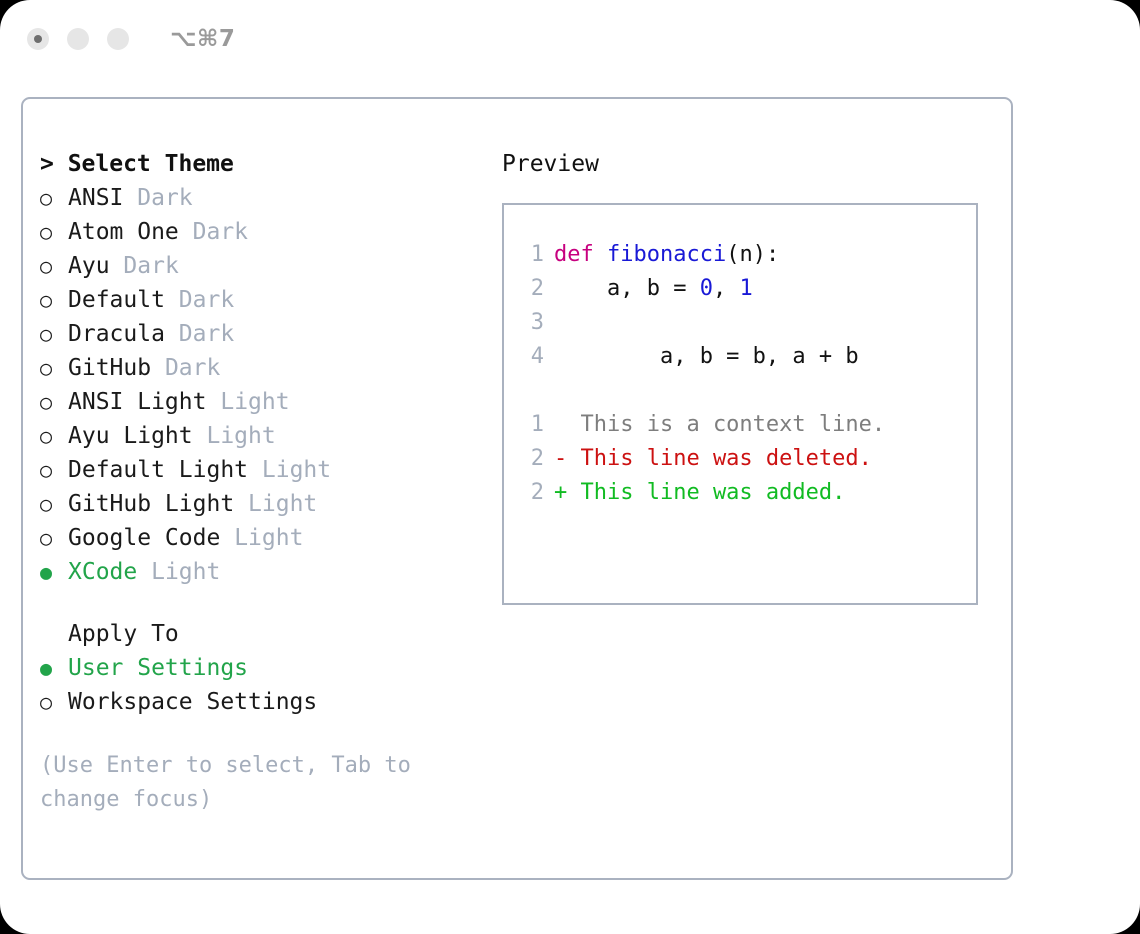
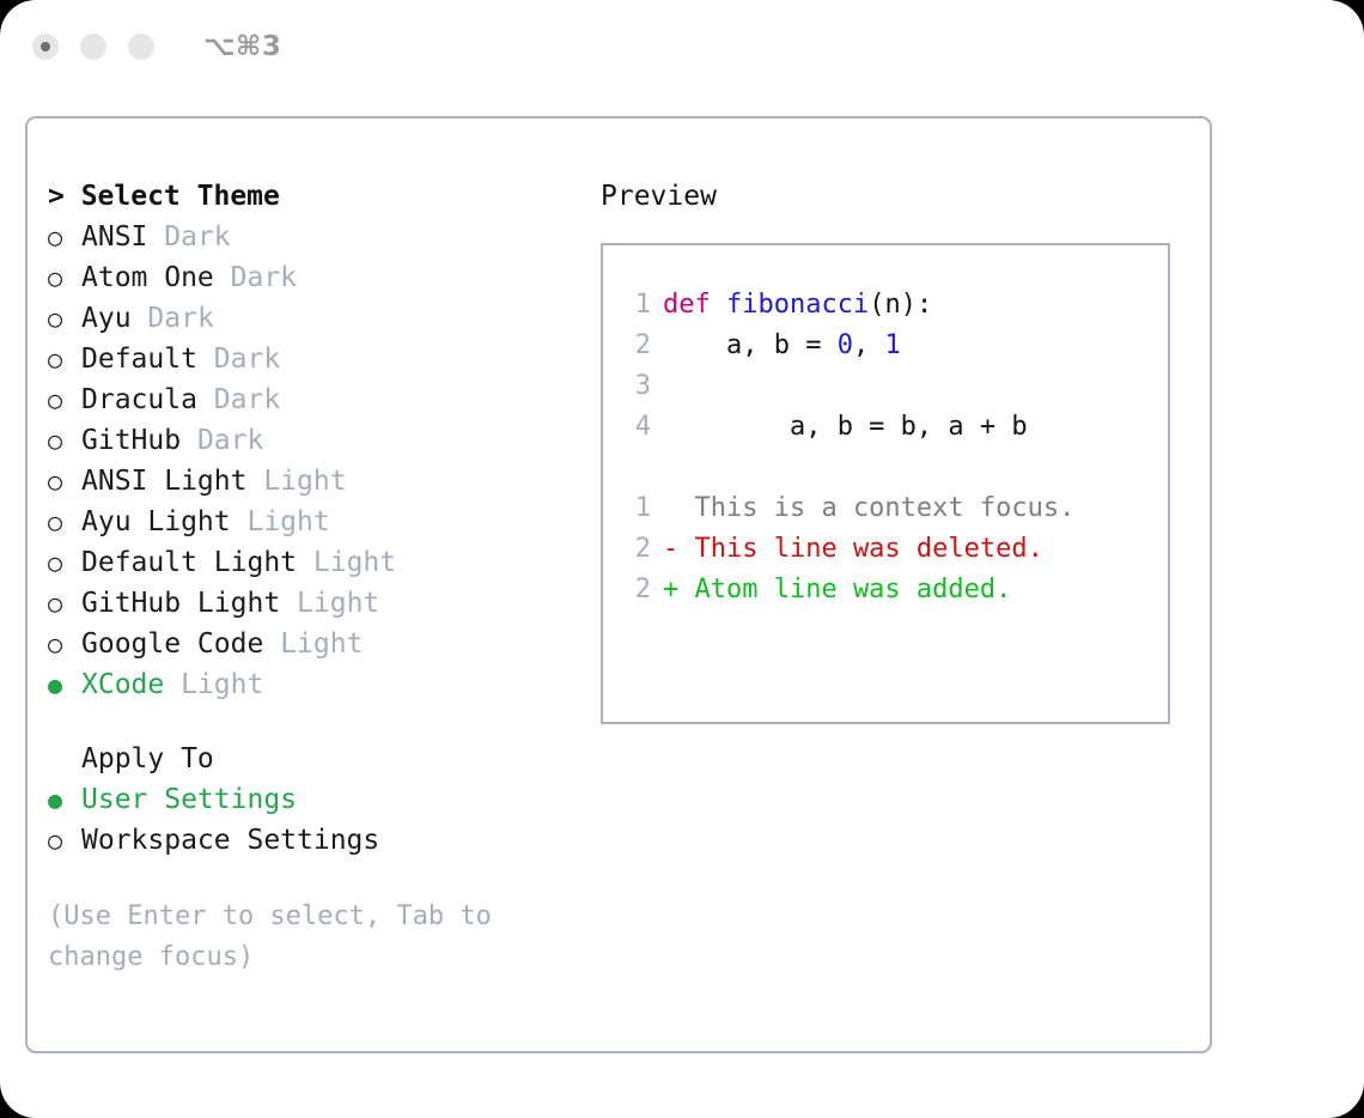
- ⌥⌘7
+ ⌥⌘3
  > Select Theme
  ○
  ANSI
  Dark
  ○
  Atom One
  Dark
  ○
  Ayu
  Dark
  ○
  Default
  Dark
  ○
  Dracula
  Dark
  ○
  GitHub
  Dark
  ○
  ANSI Light
  Light
  ○
  Ayu Light
  Light
  ○
  Default Light
  Light
  ○
  GitHub Light
  Light
  ○
  Google Code
  Light
  ●
  XCode
  Light
  Apply To
  ●
  User Settings
  ○
  Workspace Settings
  (Use Enter to select, Tab to change focus)
  Preview
  1
  def fibonacci(n):
  2
  a, b = 0, 1
  3
  4
  a, b = b, a + b
  1
- This is a context line.
+ This is a context focus.
  2
  - This line was deleted.
  2
- + This line was added.
+ + Atom line was added.
